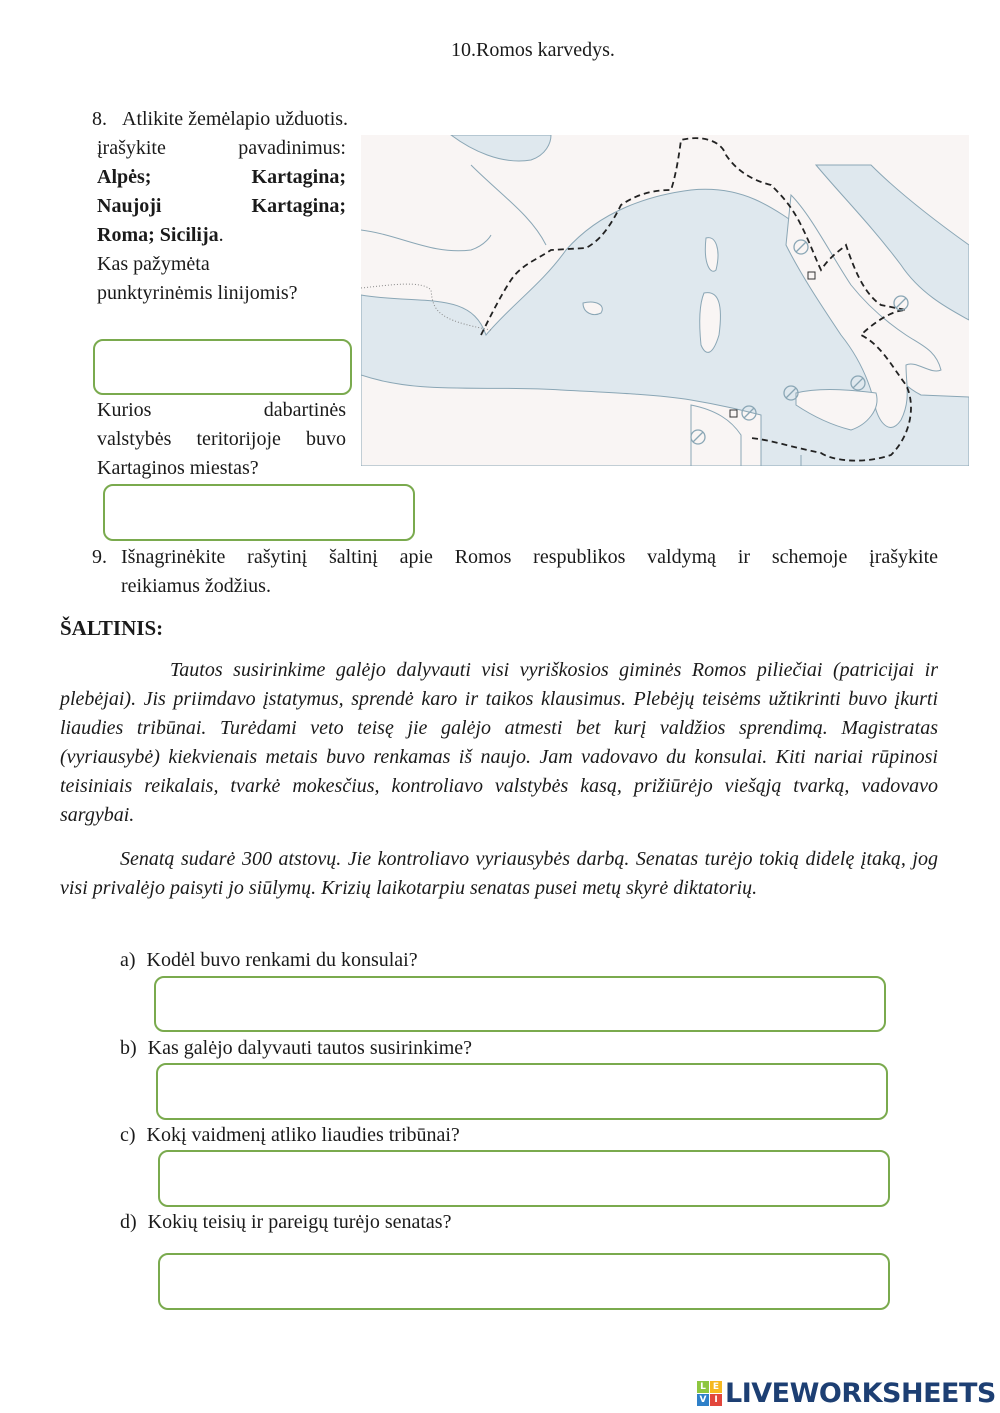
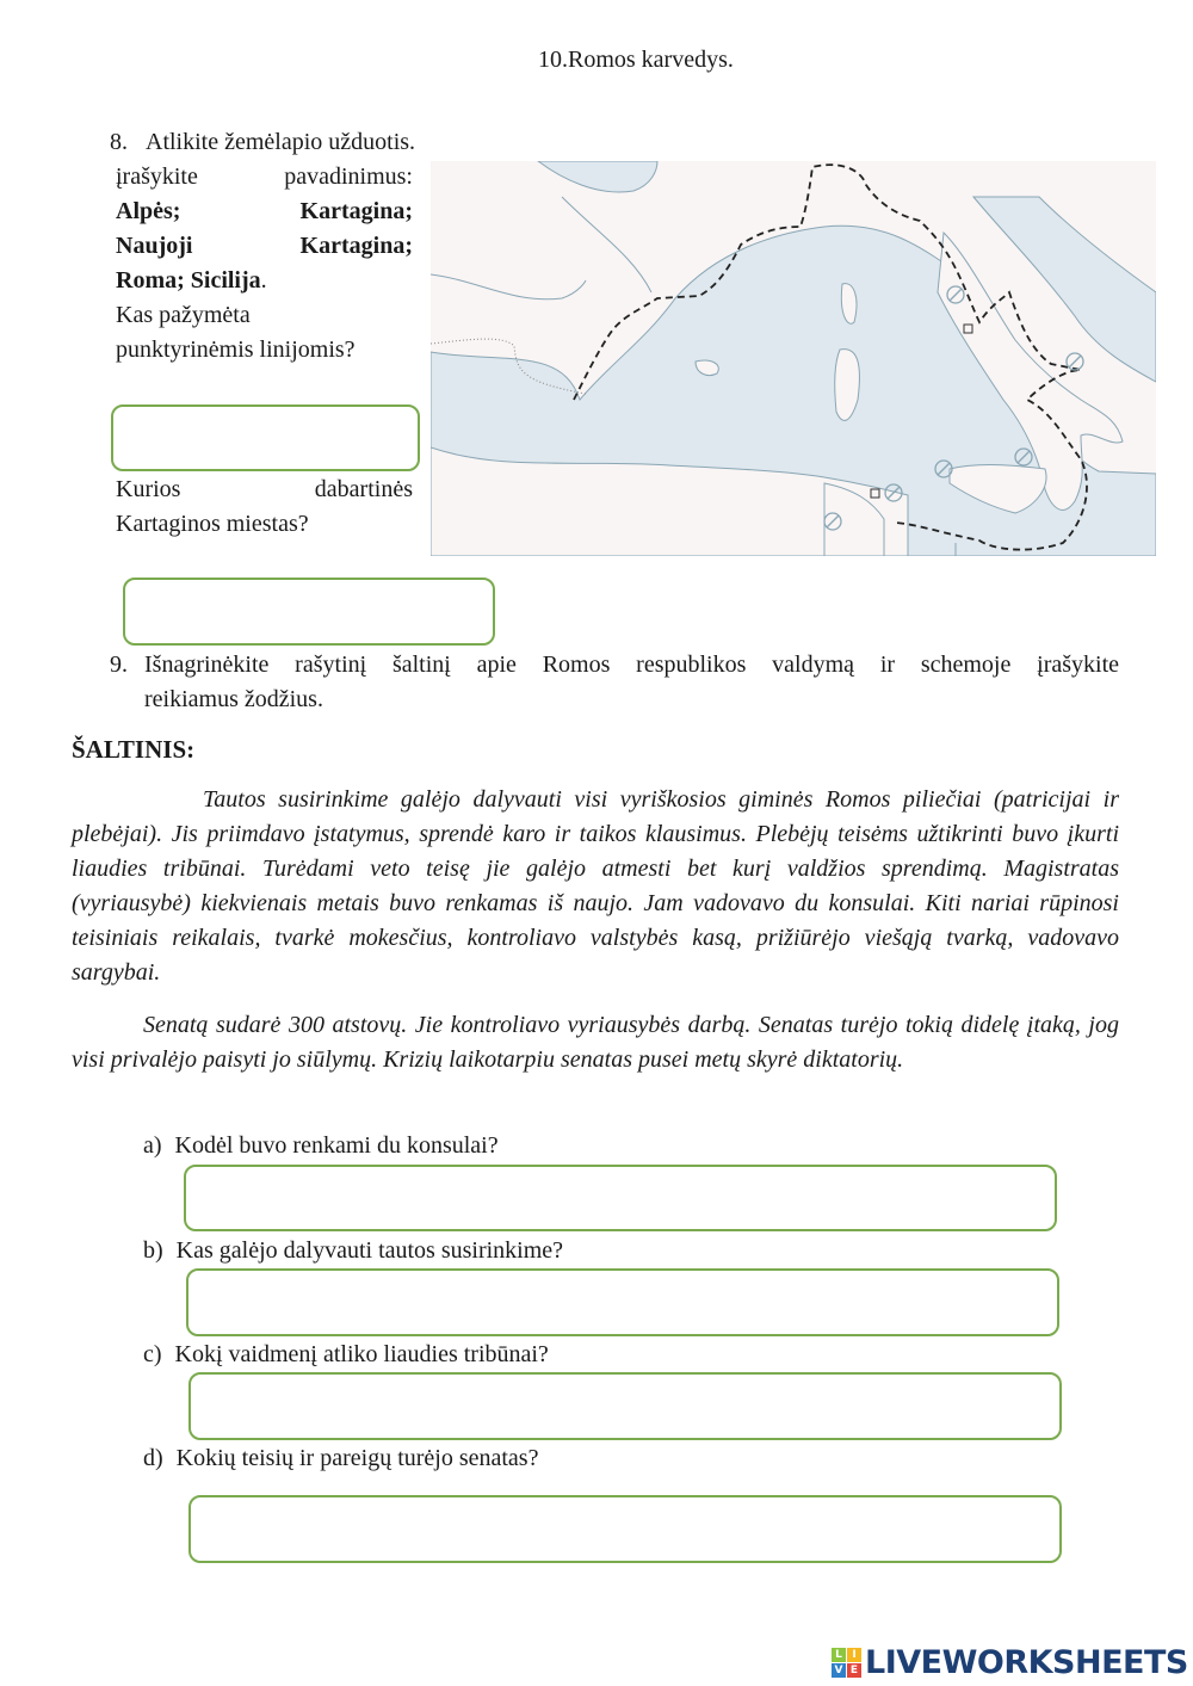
  10.Romos karvedys.
  8. Atlikite žemėlapio užduotis.
  įrašykite pavadinimus:
  Alpės; Kartagina;
  Naujoji Kartagina;
  Roma; Sicilija.
  Kas pažymėta
  punktyrinėmis linijomis?
  Kurios dabartinės
- valstybės teritorijoje buvo
  Kartaginos miestas?
  9.
  Išnagrinėkite rašytinį šaltinį apie Romos respublikos valdymą ir schemoje įrašykite
  reikiamus žodžius.
  ŠALTINIS:
  Tautos susirinkime galėjo dalyvauti visi vyriškosios giminės Romos piliečiai (patricijai ir plebėjai). Jis priimdavo įstatymus, sprendė karo ir taikos klausimus. Plebėjų teisėms užtikrinti buvo įkurti liaudies tribūnai. Turėdami veto teisę jie galėjo atmesti bet kurį valdžios sprendimą. Magistratas (vyriausybė) kiekvienais metais buvo renkamas iš naujo. Jam vadovavo du konsulai. Kiti nariai rūpinosi teisiniais reikalais, tvarkė mokesčius, kontroliavo valstybės kasą, prižiūrėjo viešąją tvarką, vadovavo sargybai.
  Senatą sudarė 300 atstovų. Jie kontroliavo vyriausybės darbą. Senatas turėjo tokią didelę įtaką, jog visi privalėjo paisyti jo siūlymų. Krizių laikotarpiu senatas pusei metų skyrė diktatorių.
  a) Kodėl buvo renkami du konsulai?
  b) Kas galėjo dalyvauti tautos susirinkime?
  c) Kokį vaidmenį atliko liaudies tribūnai?
  d) Kokių teisių ir pareigų turėjo senatas?
  L
- E
+ I
  V
- I
+ E
  LIVEWORKSHEETS
